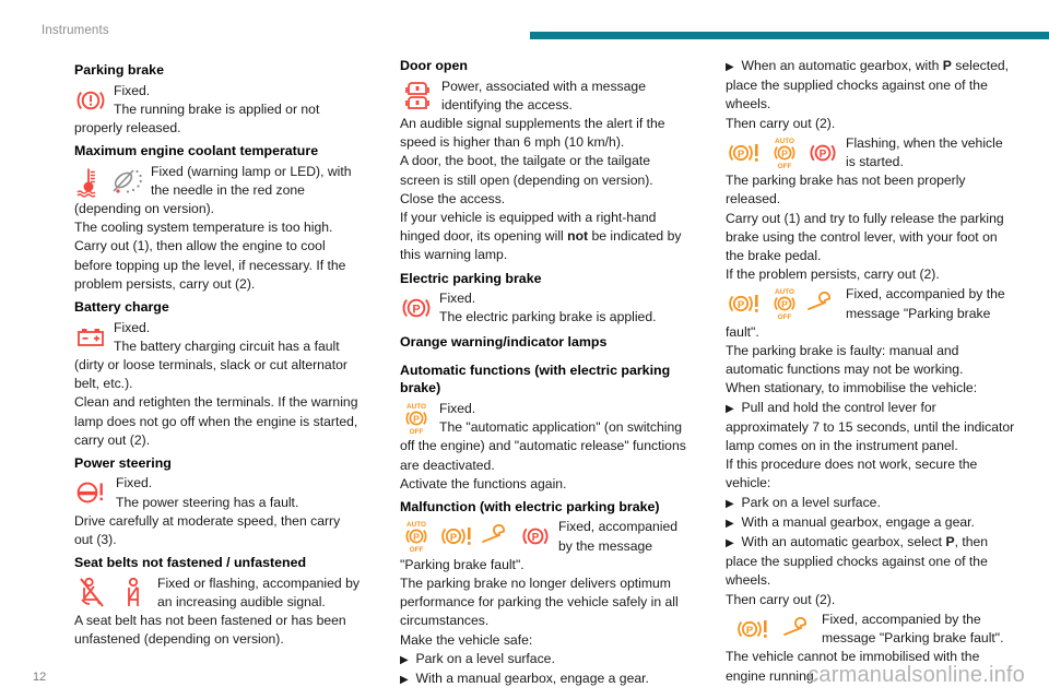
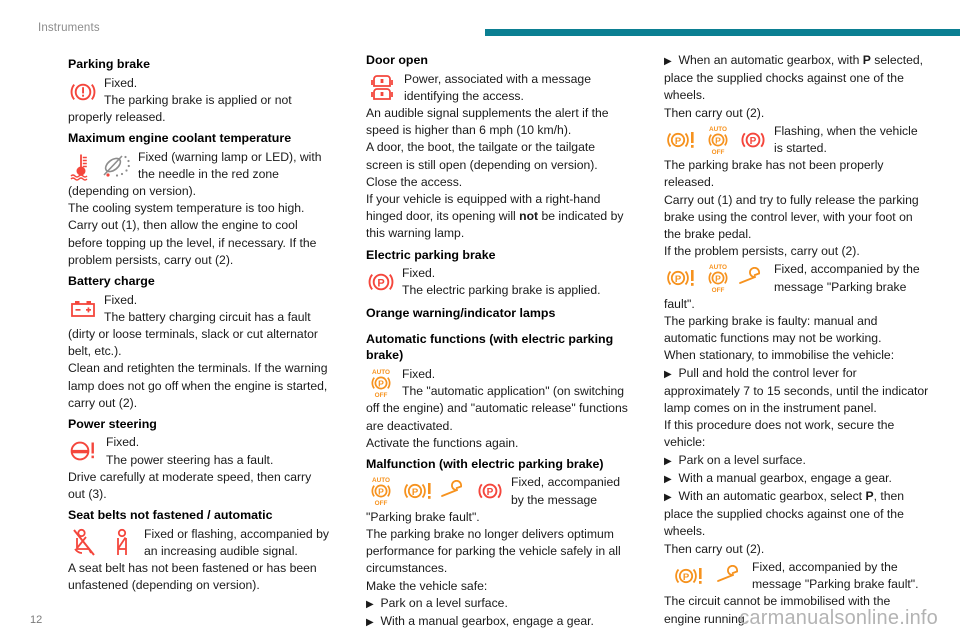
  Instruments
  Parking brake
  Fixed.
- The running brake is applied or not
+ The parking brake is applied or not
  properly released.
  Maximum engine coolant temperature
  Fixed (warning lamp or LED), with
  the needle in the red zone
  (depending on version).
  The cooling system temperature is too high.
  Carry out (1), then allow the engine to cool
  before topping up the level, if necessary. If the
  problem persists, carry out (2).
  Battery charge
  Fixed.
  The battery charging circuit has a fault
  (dirty or loose terminals, slack or cut alternator
  belt, etc.).
  Clean and retighten the terminals. If the warning
  lamp does not go off when the engine is started,
  carry out (2).
  Power steering
  Fixed.
  The power steering has a fault.
  Drive carefully at moderate speed, then carry
  out (3).
- Seat belts not fastened / unfastened
+ Seat belts not fastened / automatic
  Fixed or flashing, accompanied by
  an increasing audible signal.
  A seat belt has not been fastened or has been
  unfastened (depending on version).
  Door open
  Power, associated with a message
  identifying the access.
  An audible signal supplements the alert if the
  speed is higher than 6 mph (10 km/h).
  A door, the boot, the tailgate or the tailgate
  screen is still open (depending on version).
  Close the access.
  If your vehicle is equipped with a right-hand
  hinged door, its opening will not be indicated by
  this warning lamp.
  Electric parking brake
  P
  Fixed.
  The electric parking brake is applied.
  Orange warning/indicator lamps
  Automatic functions (with electric parking
  brake)
  P
  Fixed.
  The "automatic application" (on switching
  off the engine) and "automatic release" functions
  are deactivated.
  Activate the functions again.
  Malfunction (with electric parking brake)
  P
  P
  P
  Fixed, accompanied
  by the message
  "Parking brake fault".
  The parking brake no longer delivers optimum
  performance for parking the vehicle safely in all
  circumstances.
  Make the vehicle safe:
  ▶ Park on a level surface.
  ▶ With a manual gearbox, engage a gear.
  ▶ When an automatic gearbox, with P selected,
  place the supplied chocks against one of the
  wheels.
  Then carry out (2).
  P
  P
  P
  Flashing, when the vehicle
  is started.
  The parking brake has not been properly
  released.
  Carry out (1) and try to fully release the parking
  brake using the control lever, with your foot on
  the brake pedal.
  If the problem persists, carry out (2).
  P
  P
  Fixed, accompanied by the
  message "Parking brake
  fault".
  The parking brake is faulty: manual and
  automatic functions may not be working.
  When stationary, to immobilise the vehicle:
  ▶ Pull and hold the control lever for
  approximately 7 to 15 seconds, until the indicator
  lamp comes on in the instrument panel.
  If this procedure does not work, secure the
  vehicle:
  ▶ Park on a level surface.
  ▶ With a manual gearbox, engage a gear.
  ▶ With an automatic gearbox, select P, then
  place the supplied chocks against one of the
  wheels.
  Then carry out (2).
  P
  Fixed, accompanied by the
  message "Parking brake fault".
- The vehicle cannot be immobilised with the
+ The circuit cannot be immobilised with the
  engine running.
  12
  carmanualsonline.info
